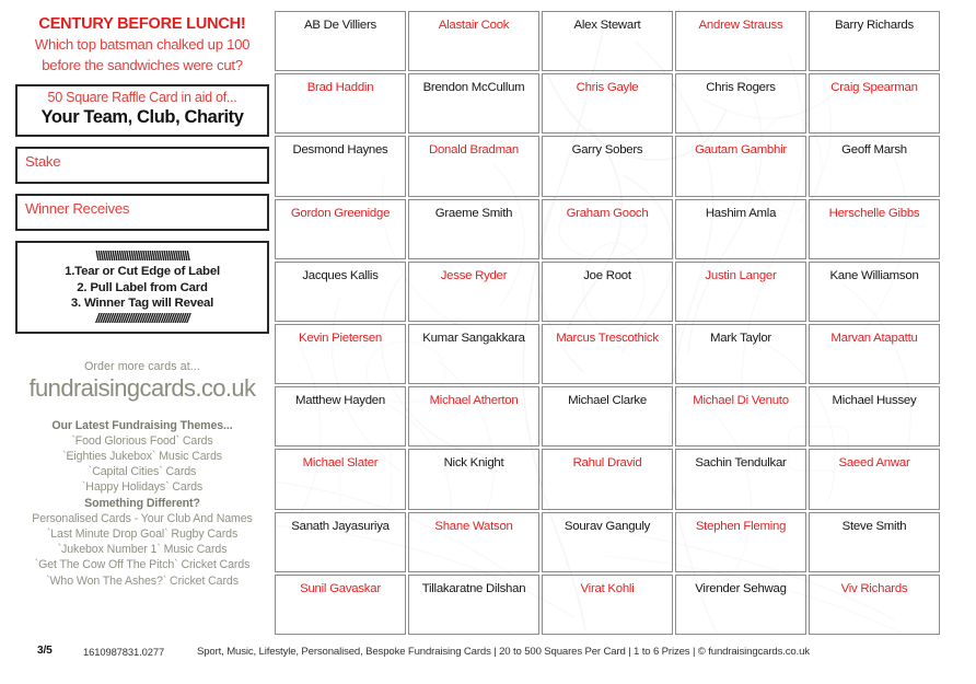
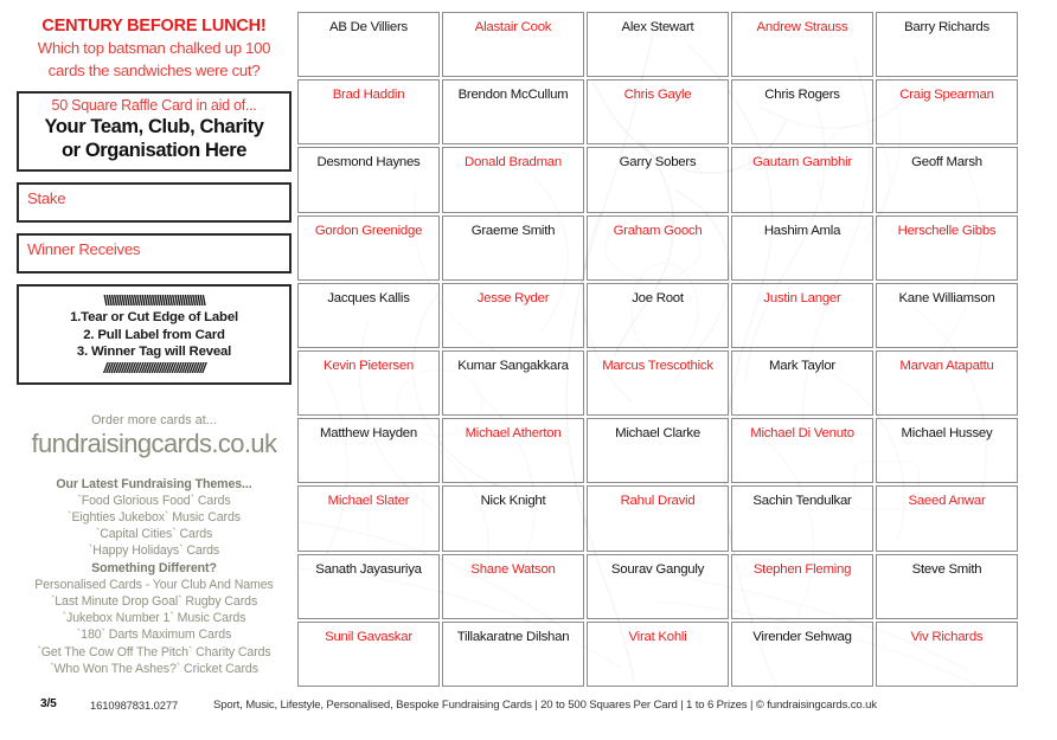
  CENTURY BEFORE LUNCH!
  Which top batsman chalked up 100
- before the sandwiches were cut?
+ cards the sandwiches were cut?
  50 Square Raffle Card in aid of...
  Your Team, Club, Charity
+ or Organisation Here
  Stake
  Winner Receives
  \\\\\\\\\\\\\\\\\\\\\\\\\\\\\\\\\\\\\\\\
  1.Tear or Cut Edge of Label
  2. Pull Label from Card
  3. Winner Tag will Reveal
  ////////////////////////////////////////
  Order more cards at...
  fundraisingcards.co.uk
  Our Latest Fundraising Themes...
  `Food Glorious Food` Cards
  `Eighties Jukebox` Music Cards
  `Capital Cities` Cards
  `Happy Holidays` Cards
  Something Different?
  Personalised Cards - Your Club And Names
  `Last Minute Drop Goal` Rugby Cards
  `Jukebox Number 1` Music Cards
+ `180` Darts Maximum Cards
- `Get The Cow Off The Pitch` Cricket Cards
+ `Get The Cow Off The Pitch` Charity Cards
  `Who Won The Ashes?` Cricket Cards
  AB De Villiers
  Alastair Cook
  Alex Stewart
  Andrew Strauss
  Barry Richards
  Brad Haddin
  Brendon McCullum
  Chris Gayle
  Chris Rogers
  Craig Spearman
  Desmond Haynes
  Donald Bradman
  Garry Sobers
  Gautam Gambhir
  Geoff Marsh
  Gordon Greenidge
  Graeme Smith
  Graham Gooch
  Hashim Amla
  Herschelle Gibbs
  Jacques Kallis
  Jesse Ryder
  Joe Root
  Justin Langer
  Kane Williamson
  Kevin Pietersen
  Kumar Sangakkara
  Marcus Trescothick
  Mark Taylor
  Marvan Atapattu
  Matthew Hayden
  Michael Atherton
  Michael Clarke
  Michael Di Venuto
  Michael Hussey
  Michael Slater
  Nick Knight
  Rahul Dravid
  Sachin Tendulkar
  Saeed Anwar
  Sanath Jayasuriya
  Shane Watson
  Sourav Ganguly
  Stephen Fleming
  Steve Smith
  Sunil Gavaskar
  Tillakaratne Dilshan
  Virat Kohli
  Virender Sehwag
  Viv Richards
  3/5
  1610987831.0277
  Sport, Music, Lifestyle, Personalised, Bespoke Fundraising Cards | 20 to 500 Squares Per Card | 1 to 6 Prizes | © fundraisingcards.co.uk
